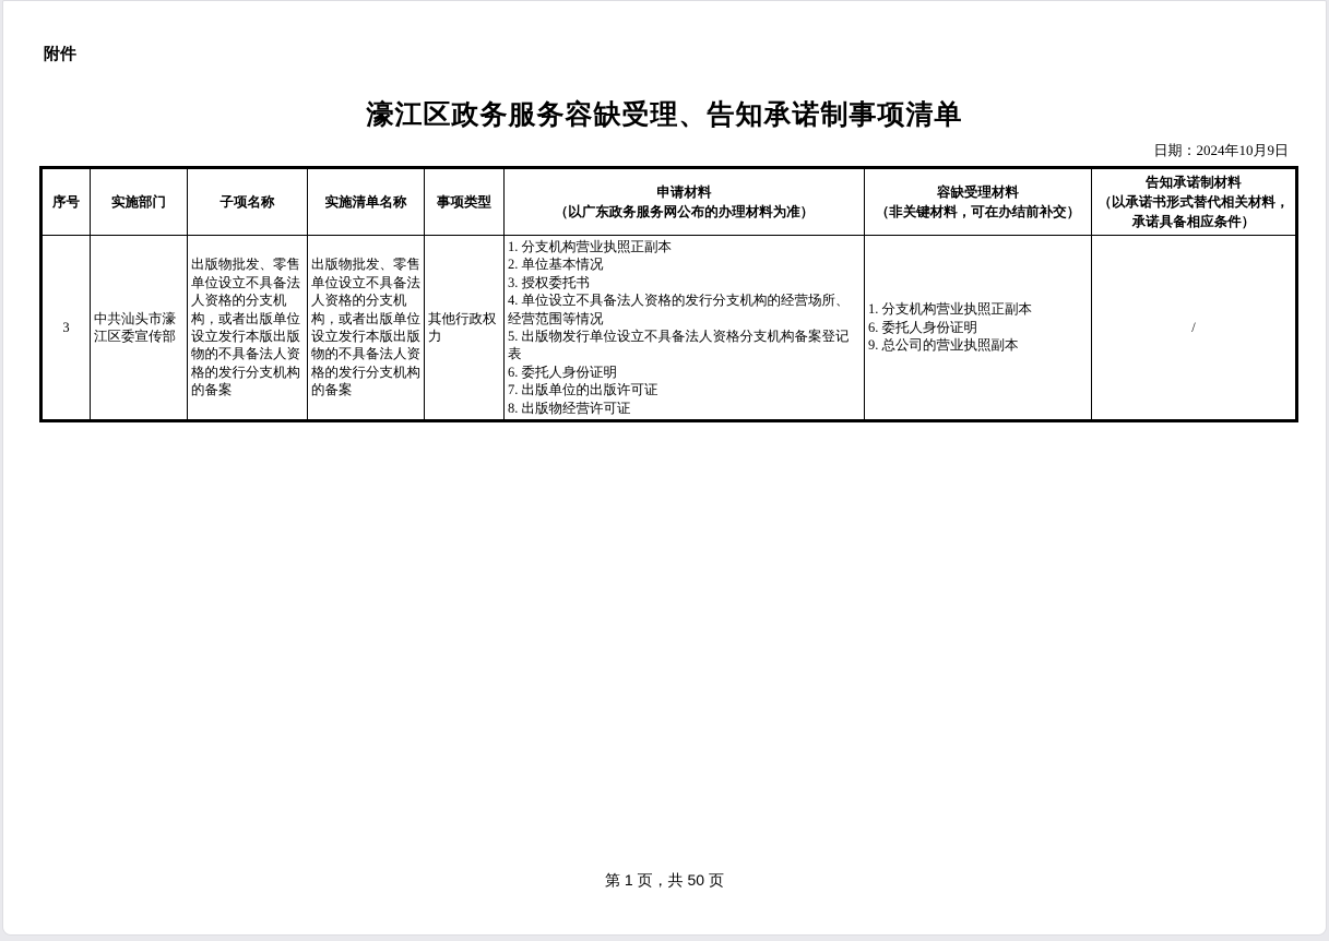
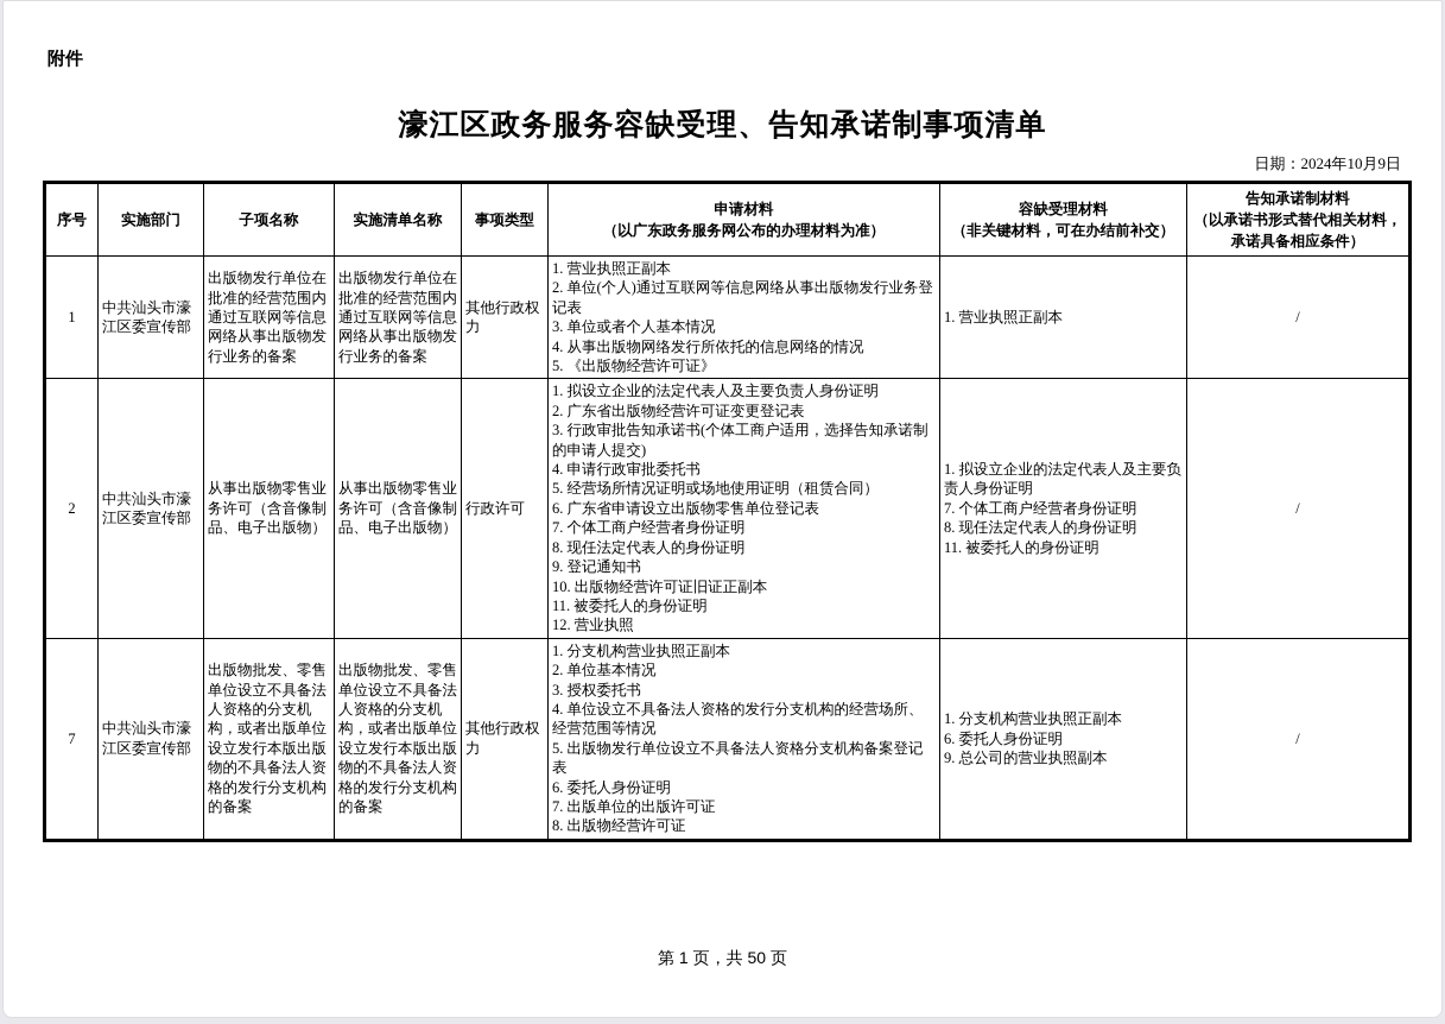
  附件
  濠江区政务服务容缺受理、告知承诺制事项清单
  日期：2024年10月9日
  序号	实施部门	子项名称	实施清单名称	事项类型	申请材料 （以广东政务服务网公布的办理材料为准）	容缺受理材料 （非关键材料，可在办结前补交）	告知承诺制材料 （以承诺书形式替代相关材料，承诺具备相应条件）
+ 1	中共汕头市濠江区委宣传部	出版物发行单位在批准的经营范围内通过互联网等信息网络从事出版物发行业务的备案	出版物发行单位在批准的经营范围内通过互联网等信息网络从事出版物发行业务的备案	其他行政权力	1. 营业执照正副本 2. 单位(个人)通过互联网等信息网络从事出版物发行业务登记表 3. 单位或者个人基本情况 4. 从事出版物网络发行所依托的信息网络的情况 5. 《出版物经营许可证》	1. 营业执照正副本	/
+ 2	中共汕头市濠江区委宣传部	从事出版物零售业务许可（含音像制品、电子出版物）	从事出版物零售业务许可（含音像制品、电子出版物）	行政许可	1. 拟设立企业的法定代表人及主要负责人身份证明 2. 广东省出版物经营许可证变更登记表 3. 行政审批告知承诺书(个体工商户适用，选择告知承诺制的申请人提交) 4. 申请行政审批委托书 5. 经营场所情况证明或场地使用证明（租赁合同） 6. 广东省申请设立出版物零售单位登记表 7. 个体工商户经营者身份证明 8. 现任法定代表人的身份证明 9. 登记通知书 10. 出版物经营许可证旧证正副本 11. 被委托人的身份证明 12. 营业执照	1. 拟设立企业的法定代表人及主要负责人身份证明 7. 个体工商户经营者身份证明 8. 现任法定代表人的身份证明 11. 被委托人的身份证明	/
- 3	中共汕头市濠江区委宣传部	出版物批发、零售单位设立不具备法人资格的分支机构，或者出版单位设立发行本版出版物的不具备法人资格的发行分支机构的备案	出版物批发、零售单位设立不具备法人资格的分支机构，或者出版单位设立发行本版出版物的不具备法人资格的发行分支机构的备案	其他行政权力	1. 分支机构营业执照正副本 2. 单位基本情况 3. 授权委托书 4. 单位设立不具备法人资格的发行分支机构的经营场所、经营范围等情况 5. 出版物发行单位设立不具备法人资格分支机构备案登记表 6. 委托人身份证明 7. 出版单位的出版许可证 8. 出版物经营许可证	1. 分支机构营业执照正副本 6. 委托人身份证明 9. 总公司的营业执照副本	/
+ 7	中共汕头市濠江区委宣传部	出版物批发、零售单位设立不具备法人资格的分支机构，或者出版单位设立发行本版出版物的不具备法人资格的发行分支机构的备案	出版物批发、零售单位设立不具备法人资格的分支机构，或者出版单位设立发行本版出版物的不具备法人资格的发行分支机构的备案	其他行政权力	1. 分支机构营业执照正副本 2. 单位基本情况 3. 授权委托书 4. 单位设立不具备法人资格的发行分支机构的经营场所、经营范围等情况 5. 出版物发行单位设立不具备法人资格分支机构备案登记表 6. 委托人身份证明 7. 出版单位的出版许可证 8. 出版物经营许可证	1. 分支机构营业执照正副本 6. 委托人身份证明 9. 总公司的营业执照副本	/
  第 1 页，共 50 页
